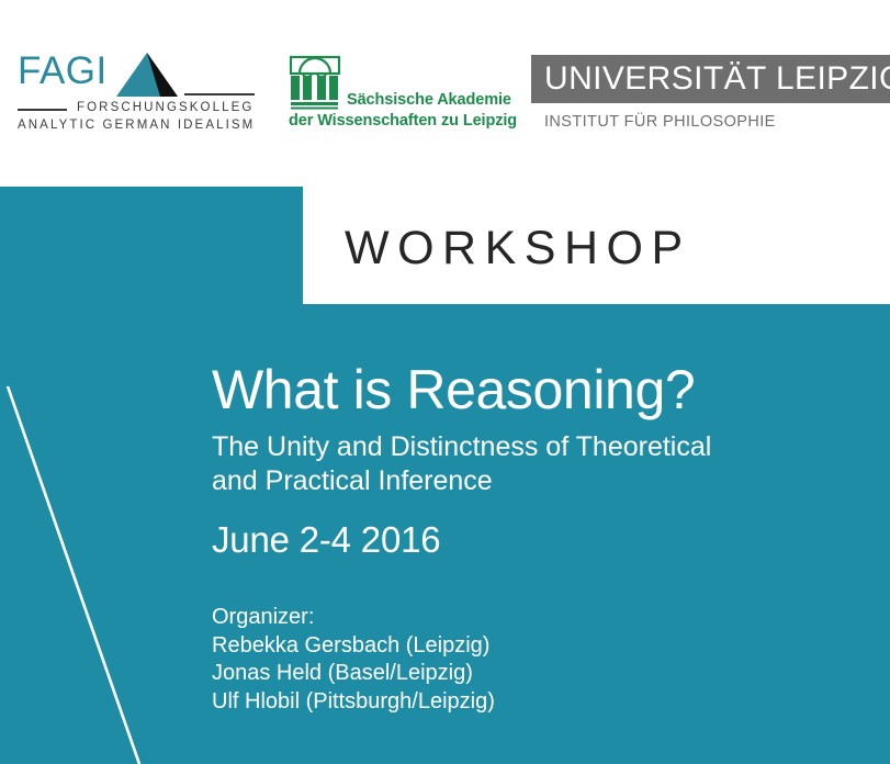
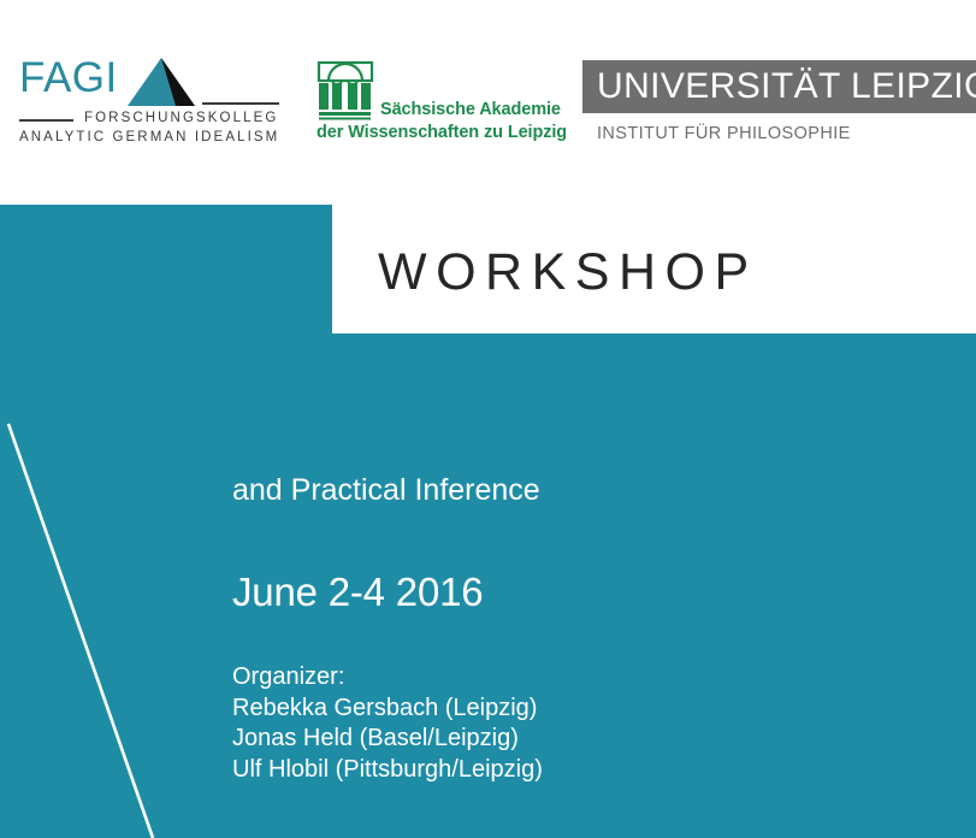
  FAGI
  FORSCHUNGSKOLLEG
  ANALYTIC GERMAN IDEALISM
  Sächsische Akademie
  der Wissenschaften zu Leipzig
  UNIVERSITÄT LEIPZI
  INSTITUT FÜR PHILOSOPHIE
  WORKSHOP
- What is Reasoning?
- The Unity and Distinctness of Theoretical
  and Practical Inference
  June 2-4 2016
  Organizer:
  Rebekka Gersbach (Leipzig)
  Jonas Held (Basel/Leipzig)
  Ulf Hlobil (Pittsburgh/Leipzig)
